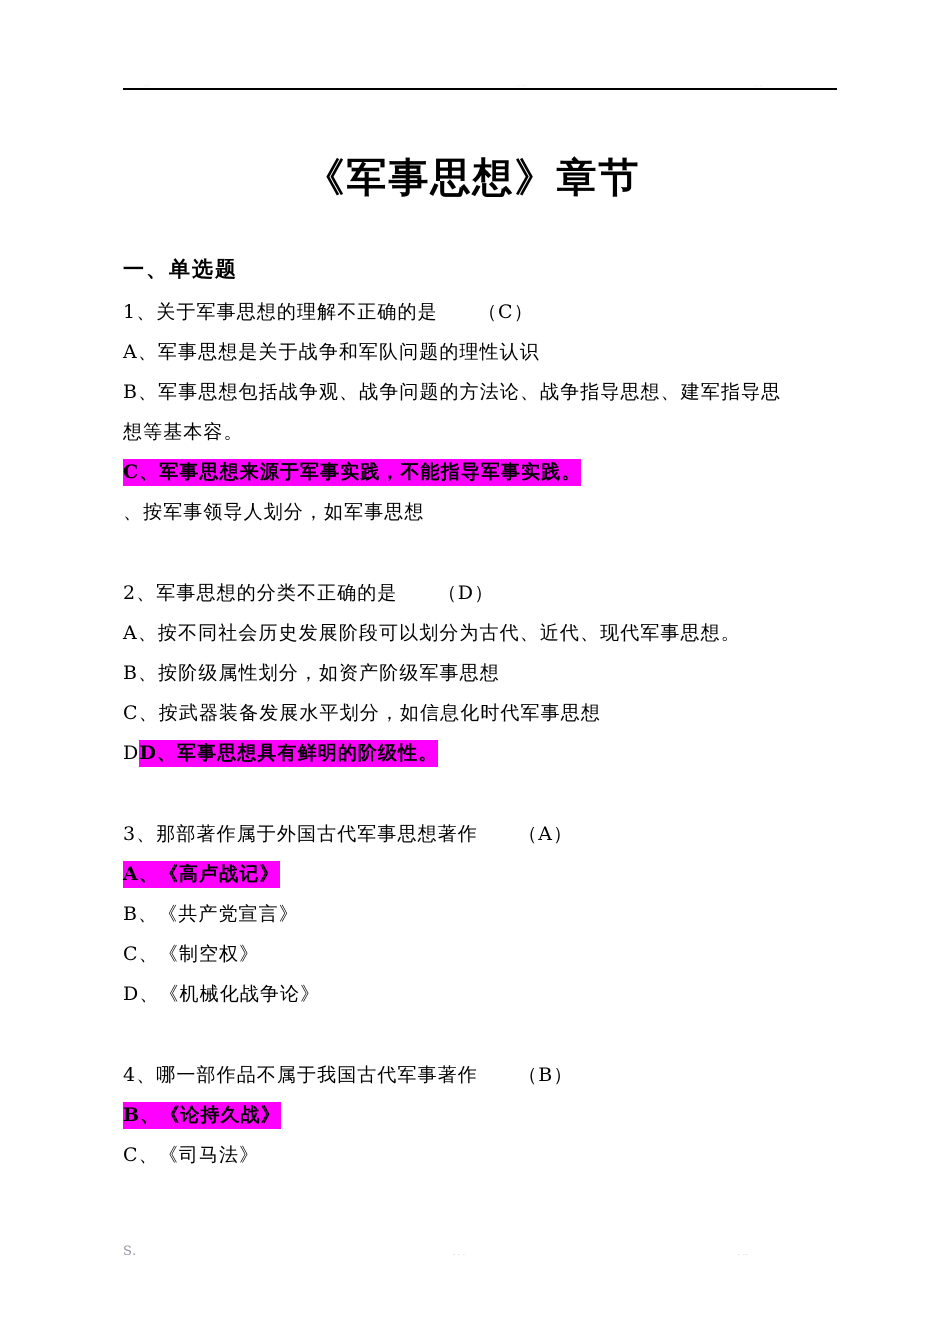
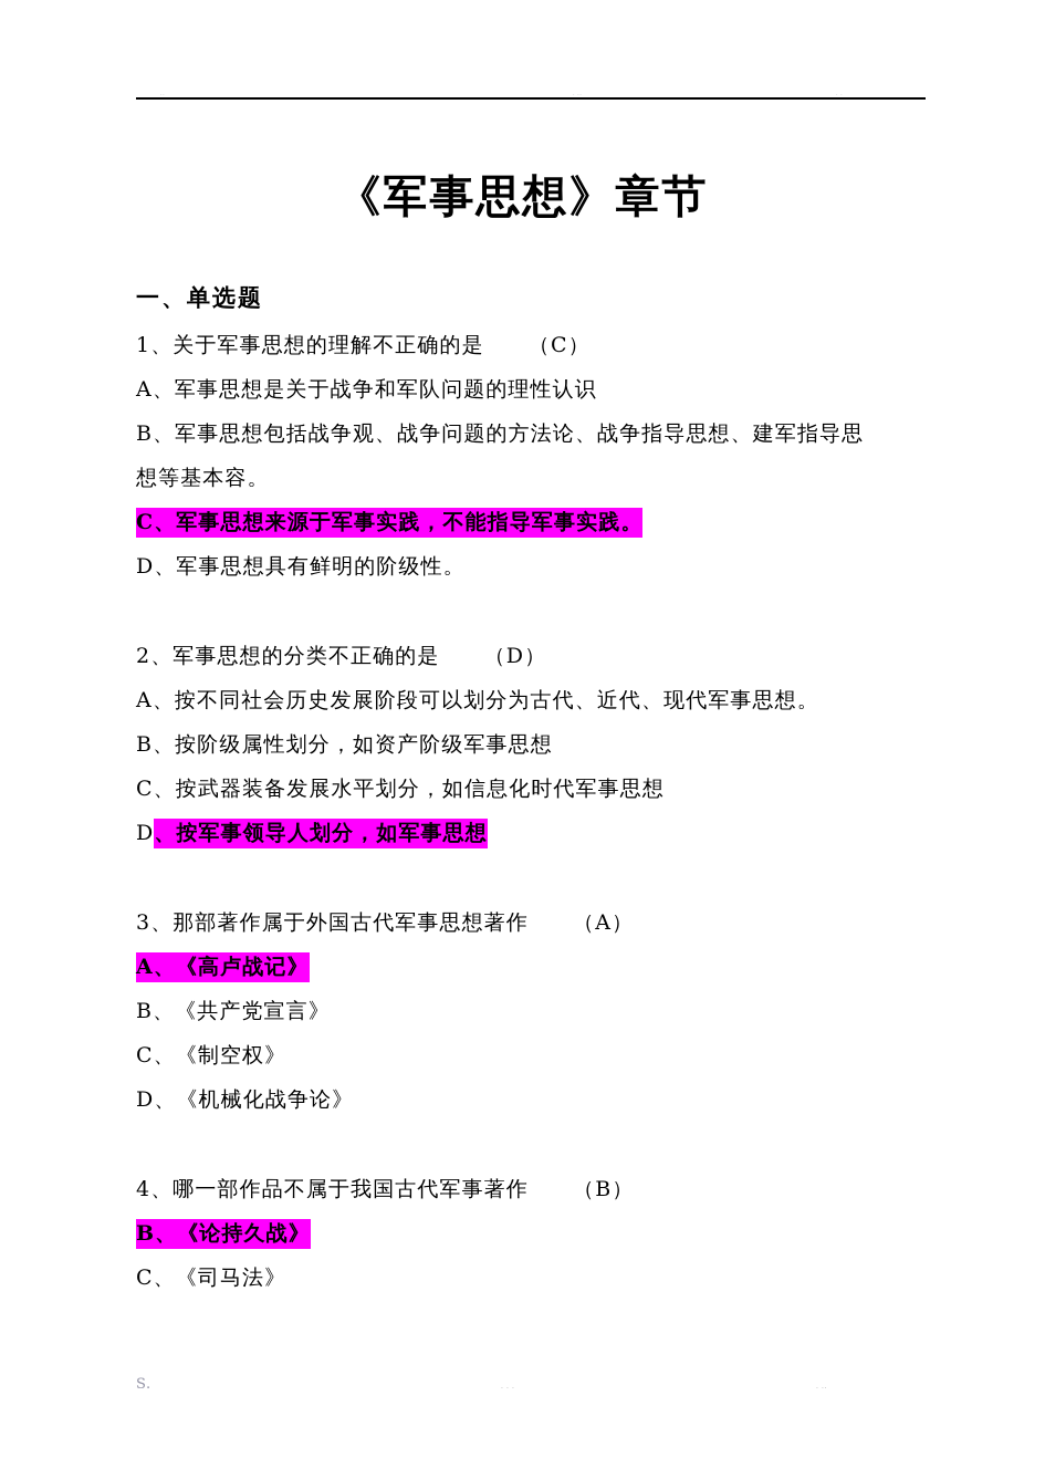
  《军事思想》章节
  一、单选题
  1、关于军事思想的理解不正确的是 （C）
  A、军事思想是关于战争和军队问题的理性认识
  B、军事思想包括战争观、战争问题的方法论、战争指导思想、建军指导思
  想等基本容。
  C、军事思想来源于军事实践，不能指导军事实践。
- 、按军事领导人划分，如军事思想
+ D、军事思想具有鲜明的阶级性。
  2、军事思想的分类不正确的是 （D）
  A、按不同社会历史发展阶段可以划分为古代、近代、现代军事思想。
  B、按阶级属性划分，如资产阶级军事思想
  C、按武器装备发展水平划分，如信息化时代军事思想
- DD、军事思想具有鲜明的阶级性。
+ D、按军事领导人划分，如军事思想
  3、那部著作属于外国古代军事思想著作 （A）
  A、《高卢战记》
  B、《共产党宣言》
  C、《制空权》
  D、《机械化战争论》
  4、哪一部作品不属于我国古代军事著作 （B）
  B、《论持久战》
  C、《司马法》
  S.
